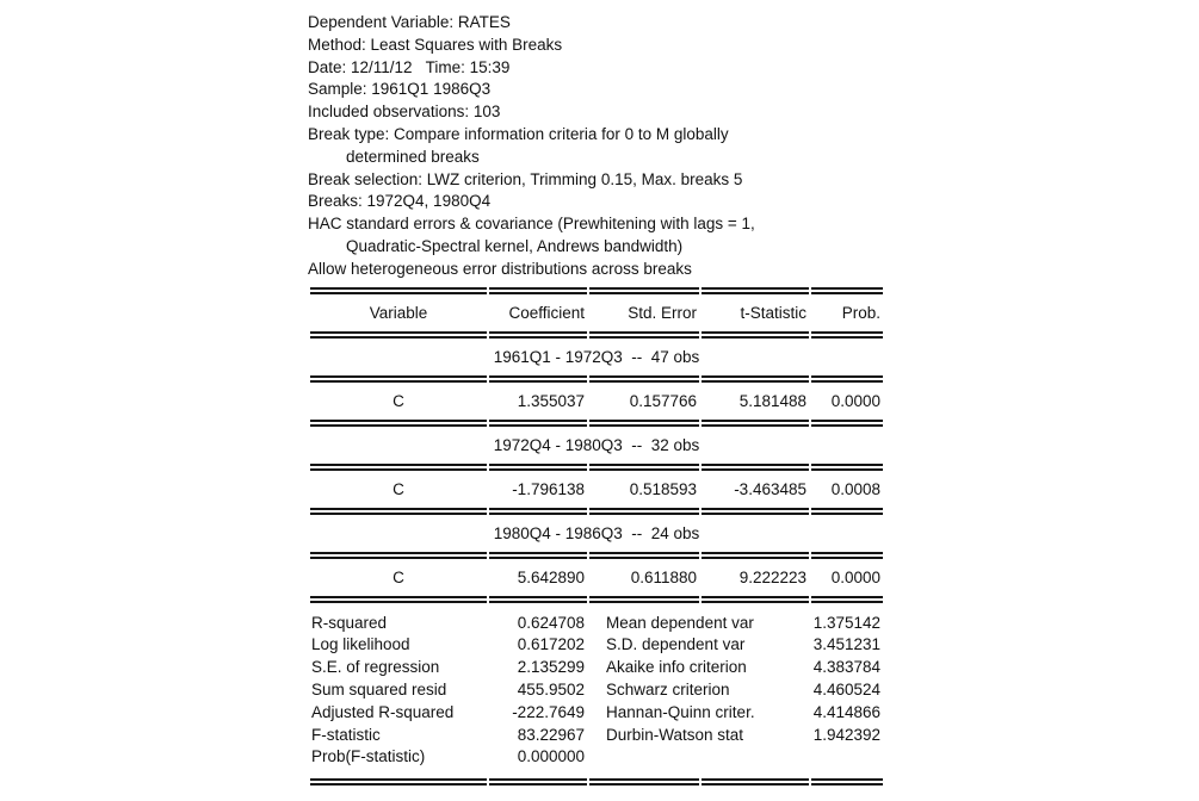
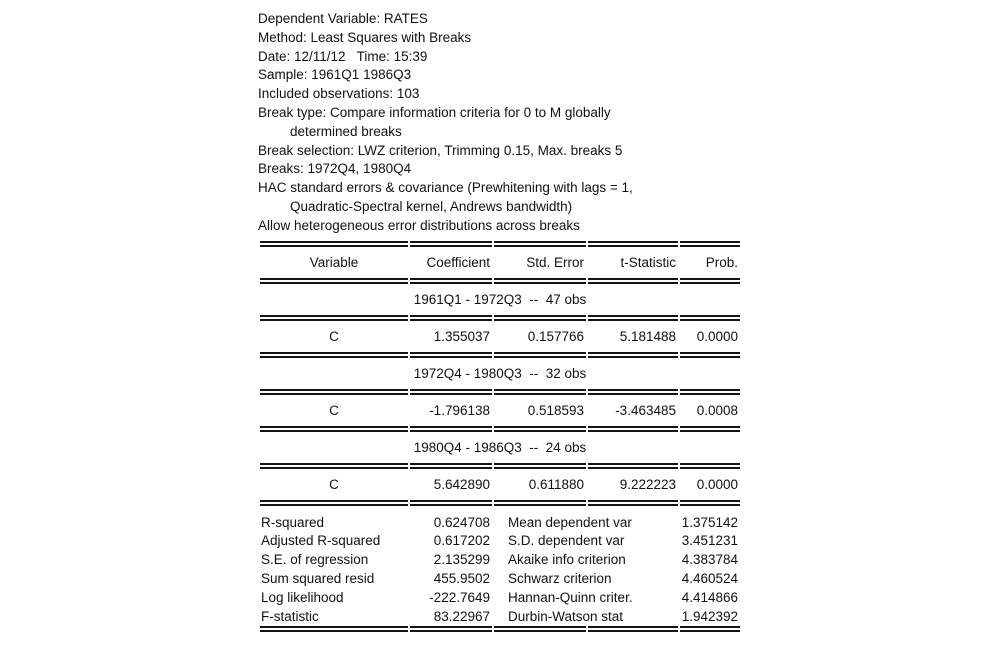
  Dependent Variable: RATES
  Method: Least Squares with Breaks
  Date: 12/11/12 Time: 15:39
  Sample: 1961Q1 1986Q3
  Included observations: 103
  Break type: Compare information criteria for 0 to M globally
  determined breaks
  Break selection: LWZ criterion, Trimming 0.15, Max. breaks 5
  Breaks: 1972Q4, 1980Q4
  HAC standard errors & covariance (Prewhitening with lags = 1,
  Quadratic-Spectral kernel, Andrews bandwidth)
  Allow heterogeneous error distributions across breaks
  Variable	Coefficient	Std. Error	t-Statistic	Prob.
  1961Q1 - 1972Q3 -- 47 obs
  C	1.355037	0.157766	5.181488	0.0000
  1972Q4 - 1980Q3 -- 32 obs
  C	-1.796138	0.518593	-3.463485	0.0008
  1980Q4 - 1986Q3 -- 24 obs
  C	5.642890	0.611880	9.222223	0.0000
  R-squared	0.624708	Mean dependent var	1.375142
- Log likelihood	0.617202	S.D. dependent var	3.451231
+ Adjusted R-squared	0.617202	S.D. dependent var	3.451231
  S.E. of regression	2.135299	Akaike info criterion	4.383784
  Sum squared resid	455.9502	Schwarz criterion	4.460524
- Adjusted R-squared	-222.7649	Hannan-Quinn criter.	4.414866
+ Log likelihood	-222.7649	Hannan-Quinn criter.	4.414866
  F-statistic	83.22967	Durbin-Watson stat	1.942392
- Prob(F-statistic)	0.000000
